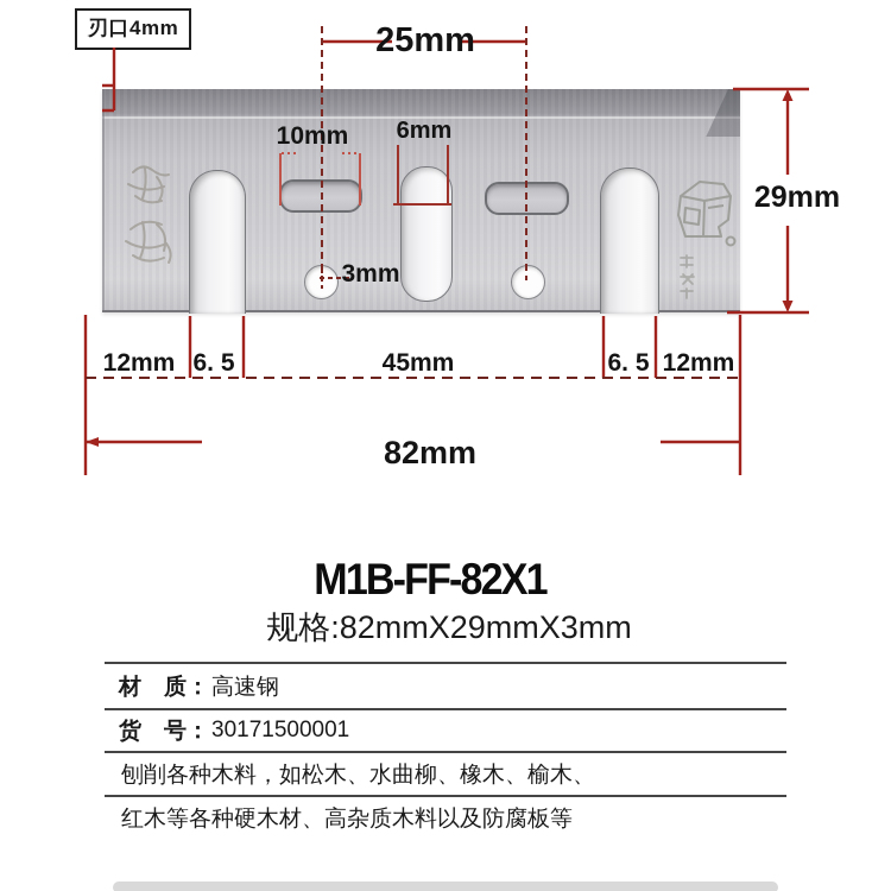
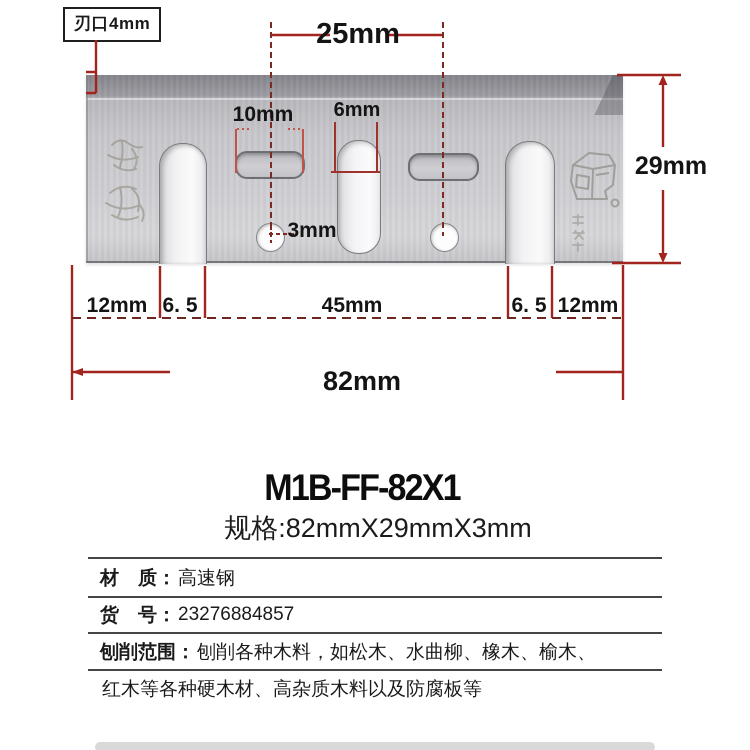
  刃口4mm
  25mm
  10mm
  6mm
  3mm
  29mm
  12mm
  6. 5
  45mm
  6. 5
  12mm
  82mm
  M1B-FF-82X1
  规格:82mmX29mmX3mm
  材 质：
  高速钢
  货 号：
- 30171500001
+ 23276884857
+ 刨削范围：
  刨削各种木料，如松木、水曲柳、橡木、榆木、
  红木等各种硬木材、高杂质木料以及防腐板等
